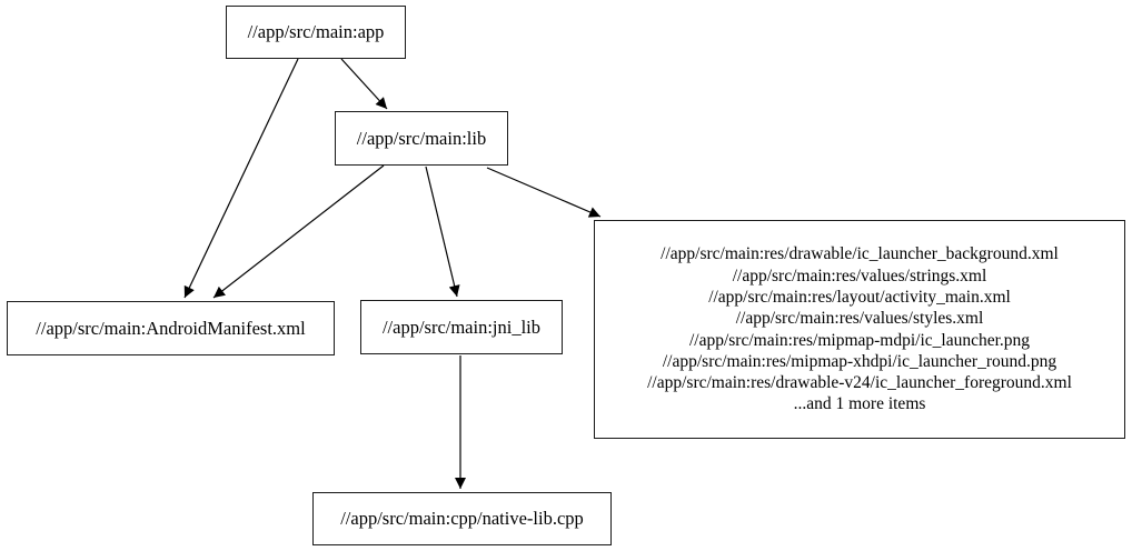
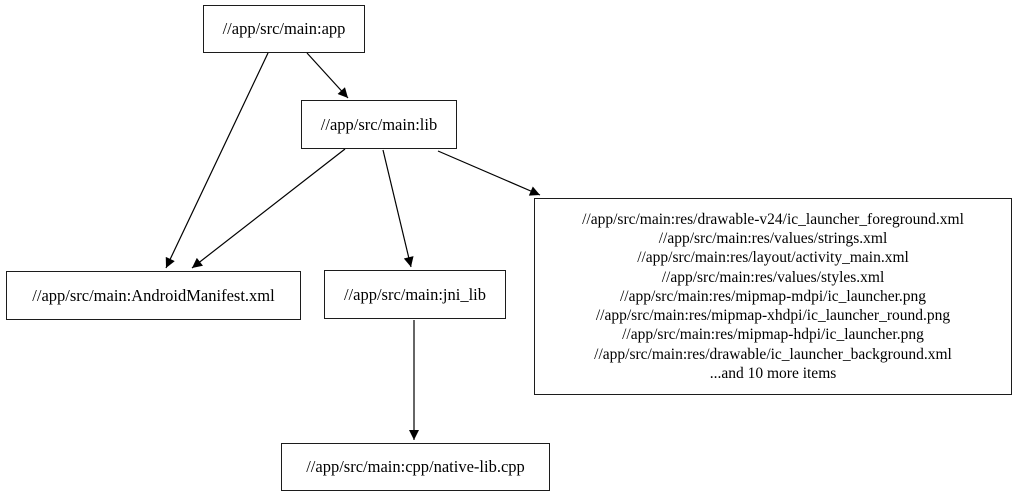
  //app/src/main:app
  //app/src/main:lib
  //app/src/main:AndroidManifest.xml
  //app/src/main:jni_lib
- //app/src/main:res/drawable/ic_launcher_background.xml
+ //app/src/main:res/drawable-v24/ic_launcher_foreground.xml
  //app/src/main:res/values/strings.xml
  //app/src/main:res/layout/activity_main.xml
  //app/src/main:res/values/styles.xml
  //app/src/main:res/mipmap-mdpi/ic_launcher.png
  //app/src/main:res/mipmap-xhdpi/ic_launcher_round.png
+ //app/src/main:res/mipmap-hdpi/ic_launcher.png
- //app/src/main:res/drawable-v24/ic_launcher_foreground.xml
+ //app/src/main:res/drawable/ic_launcher_background.xml
- ...and 1 more items
+ ...and 10 more items
  //app/src/main:cpp/native-lib.cpp
